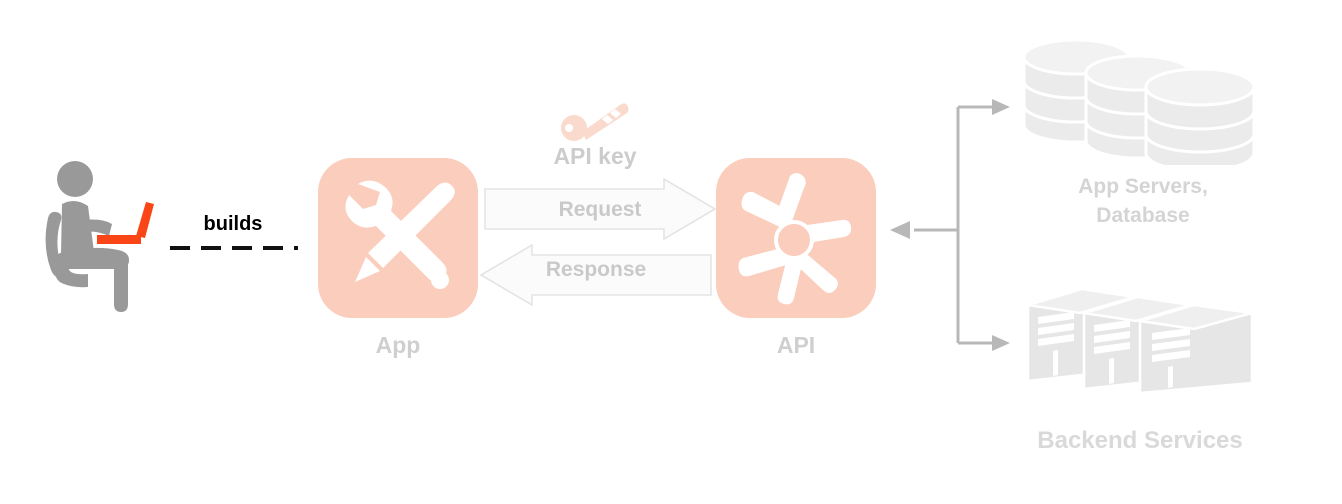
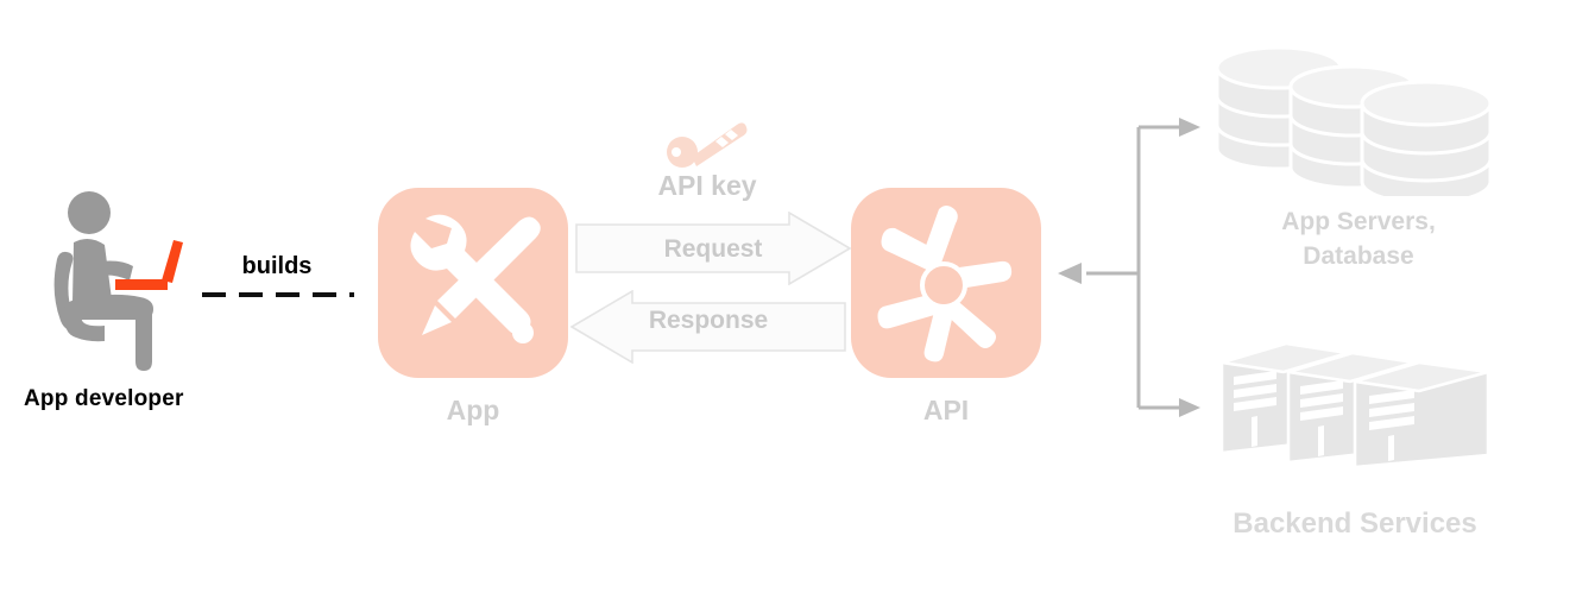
+ App developer
  builds
  App
  API key
  Request
  Response
  API
  App Servers,
  Database
  Backend Services
